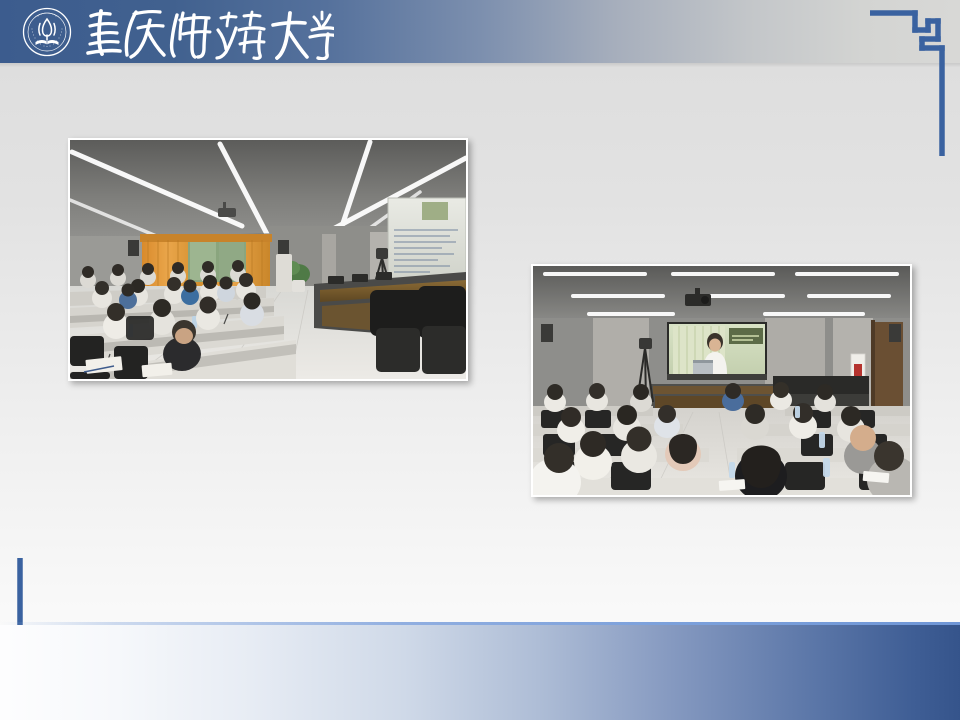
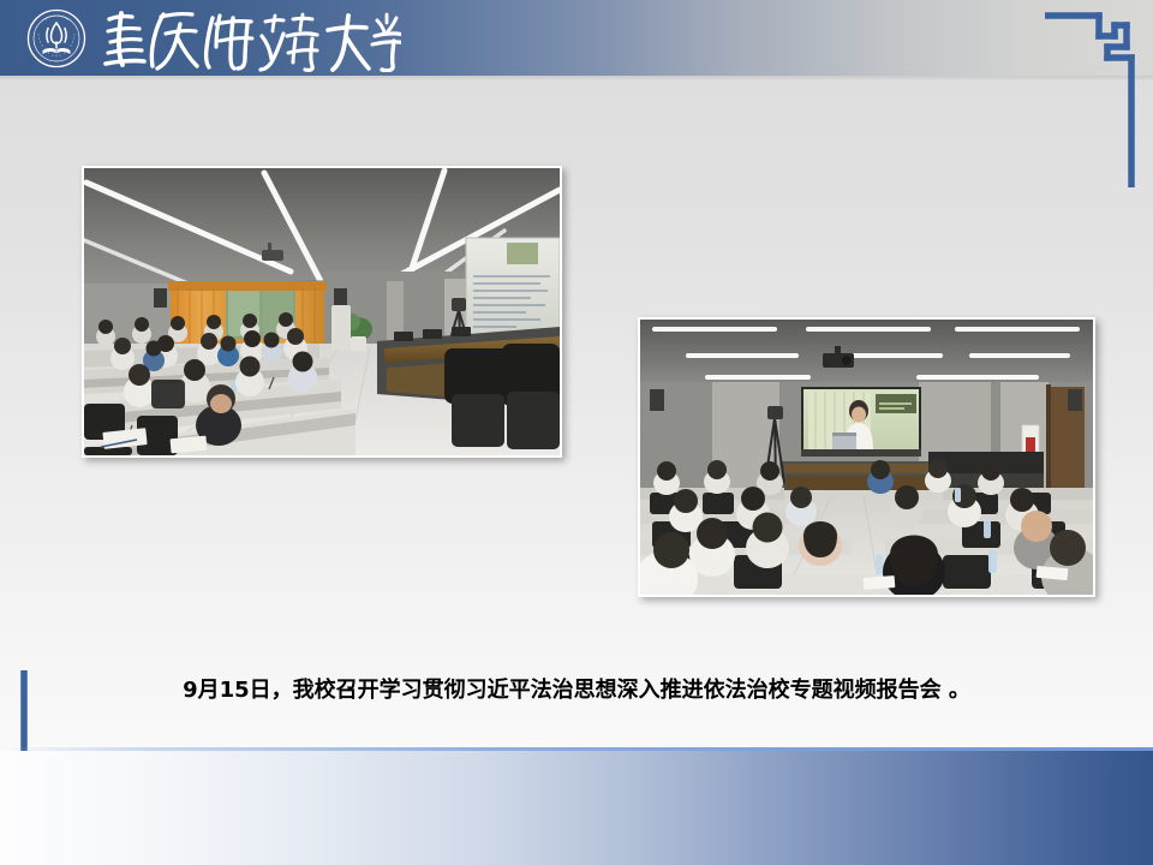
+ 9月15日，我校召开学习贯彻习近平法治思想深入推进依法治校专题视频报告会 。
